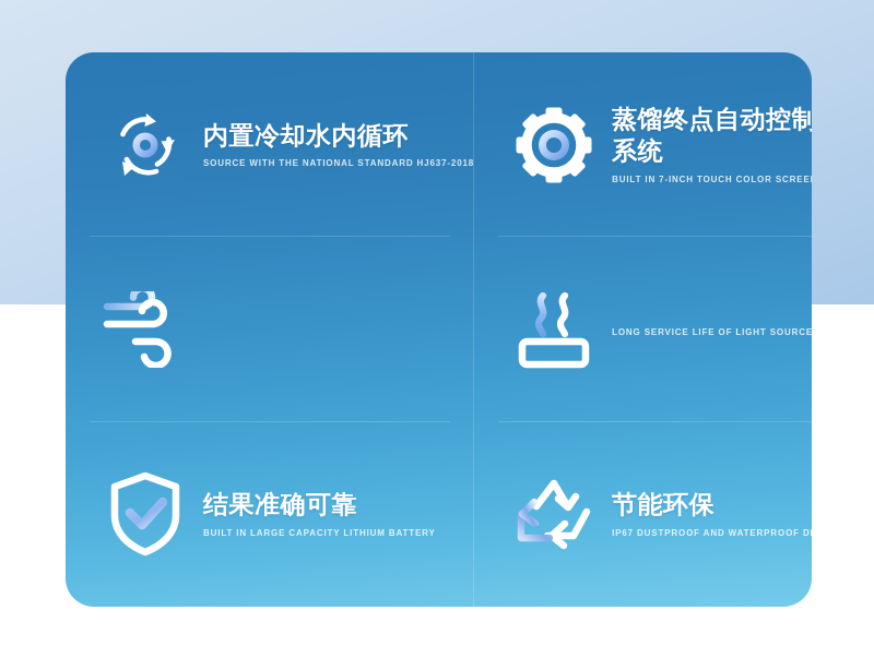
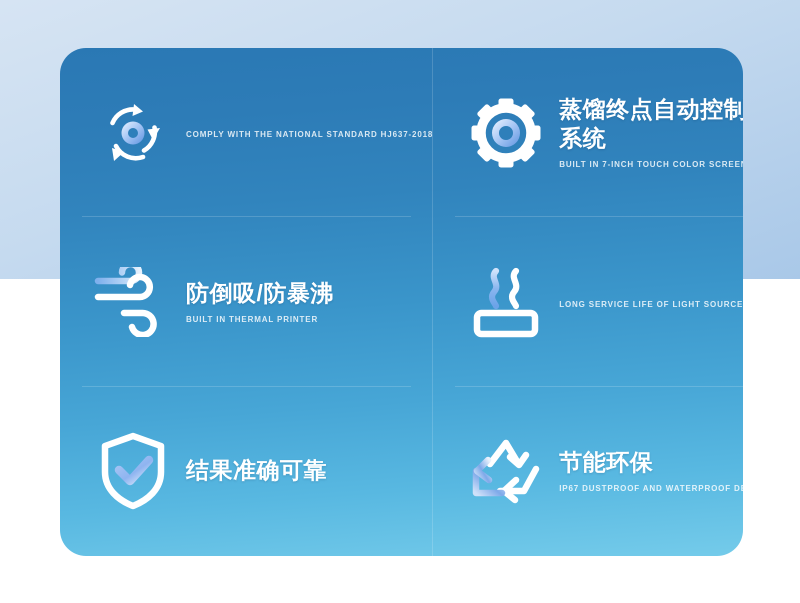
- 内置冷却水内循环
- SOURCE WITH THE NATIONAL STANDARD HJ637-2018
+ COMPLY WITH THE NATIONAL STANDARD HJ637-2018
  蒸馏终点自动控制
  系统
  BUILT IN 7-INCH TOUCH COLOR SCREE
+ 防倒吸/防暴沸
+ BUILT IN THERMAL PRINTER
  LONG SERVICE LIFE OF LIGHT SOURCE
  结果准确可靠
- BUILT IN LARGE CAPACITY LITHIUM BATTERY
  节能环保
  IP67 DUSTPROOF AND WATERPROOF D
